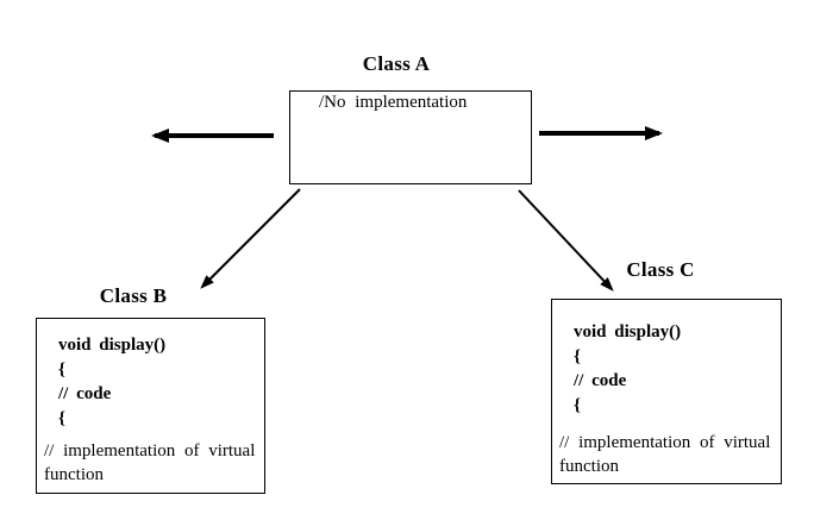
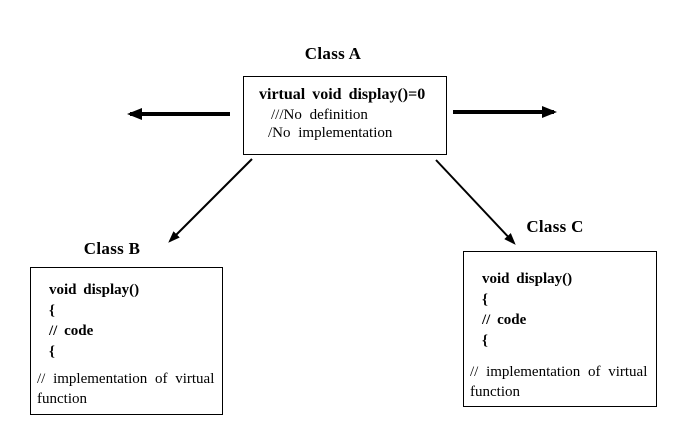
  Class A
+ virtual void display()=0
+ ///No definition
  /No implementation
  Class B
  void display()
  {
  // code
  {
  // implementation of virtual
  function
  Class C
  void display()
  {
  // code
  {
  // implementation of virtual
  function
